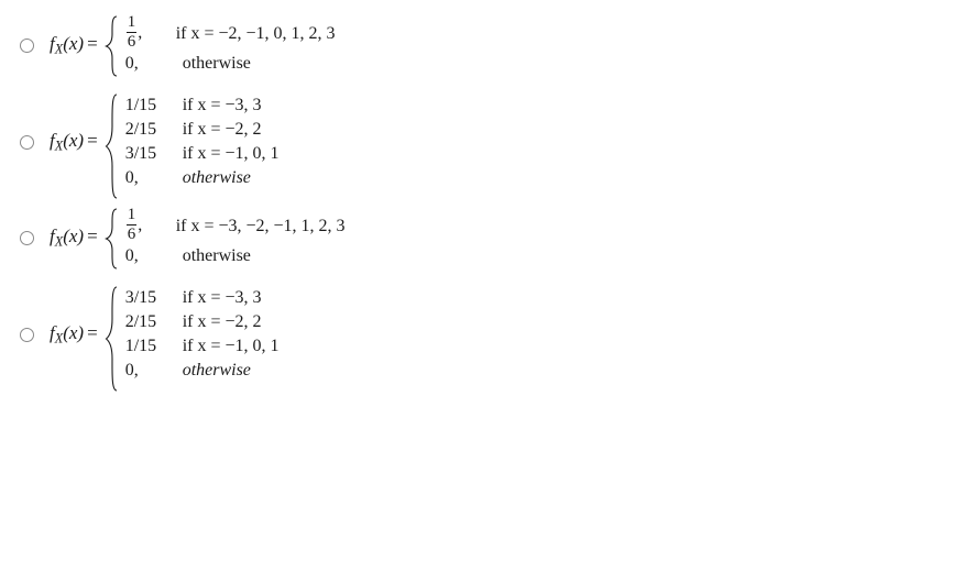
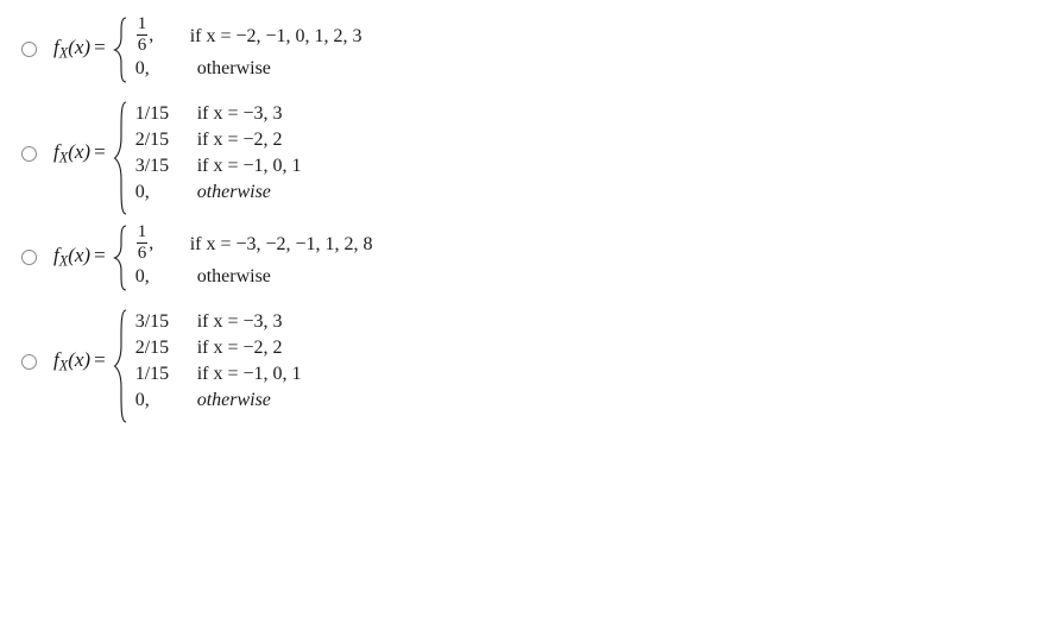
  fX(x) =
  1
  6
  ,
  if x = −2, −1, 0, 1, 2, 3
  0,
  otherwise
  fX(x) =
  1/15
  if x = −3, 3
  2/15
  if x = −2, 2
  3/15
  if x = −1, 0, 1
  0,
  otherwise
  fX(x) =
  1
  6
  ,
- if x = −3, −2, −1, 1, 2, 3
+ if x = −3, −2, −1, 1, 2, 8
  0,
  otherwise
  fX(x) =
  3/15
  if x = −3, 3
  2/15
  if x = −2, 2
  1/15
  if x = −1, 0, 1
  0,
  otherwise
